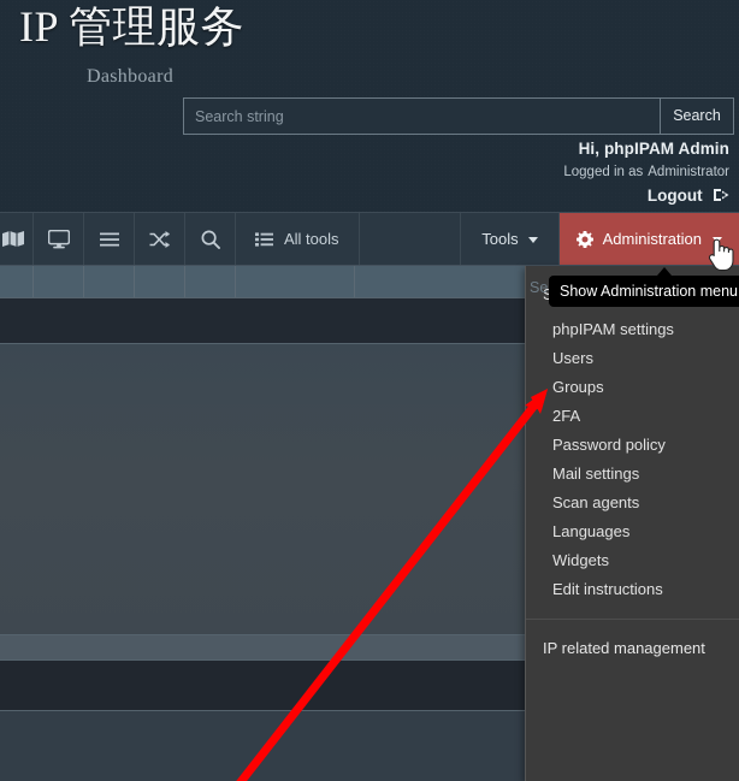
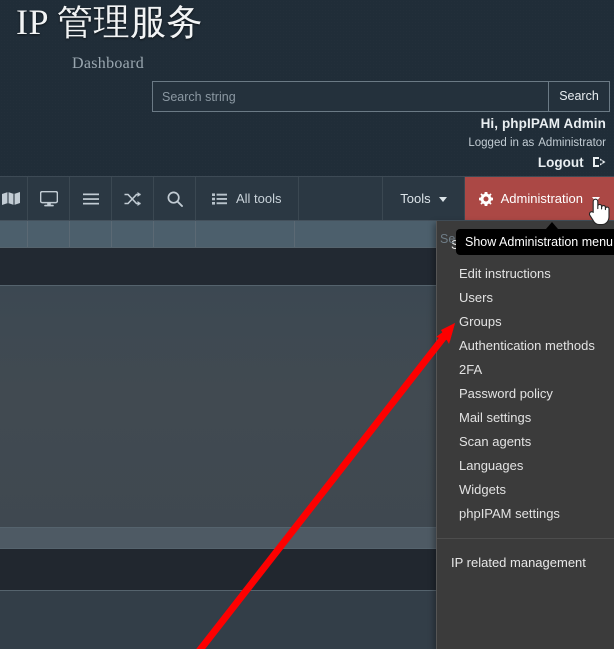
  IP 管理服务
  Dashboard
  Search string
  Search
  Hi, phpIPAM Admin
  Logged in as Administrator
  Logout
  All tools
  Tools
  Administration
- phpIPAM settings
+ Edit instructions
  Users
  Groups
+ Authentication methods
  2FA
  Password policy
  Mail settings
  Scan agents
  Languages
  Widgets
- Edit instructions
+ phpIPAM settings
  IP related management
  Show Administration menu
